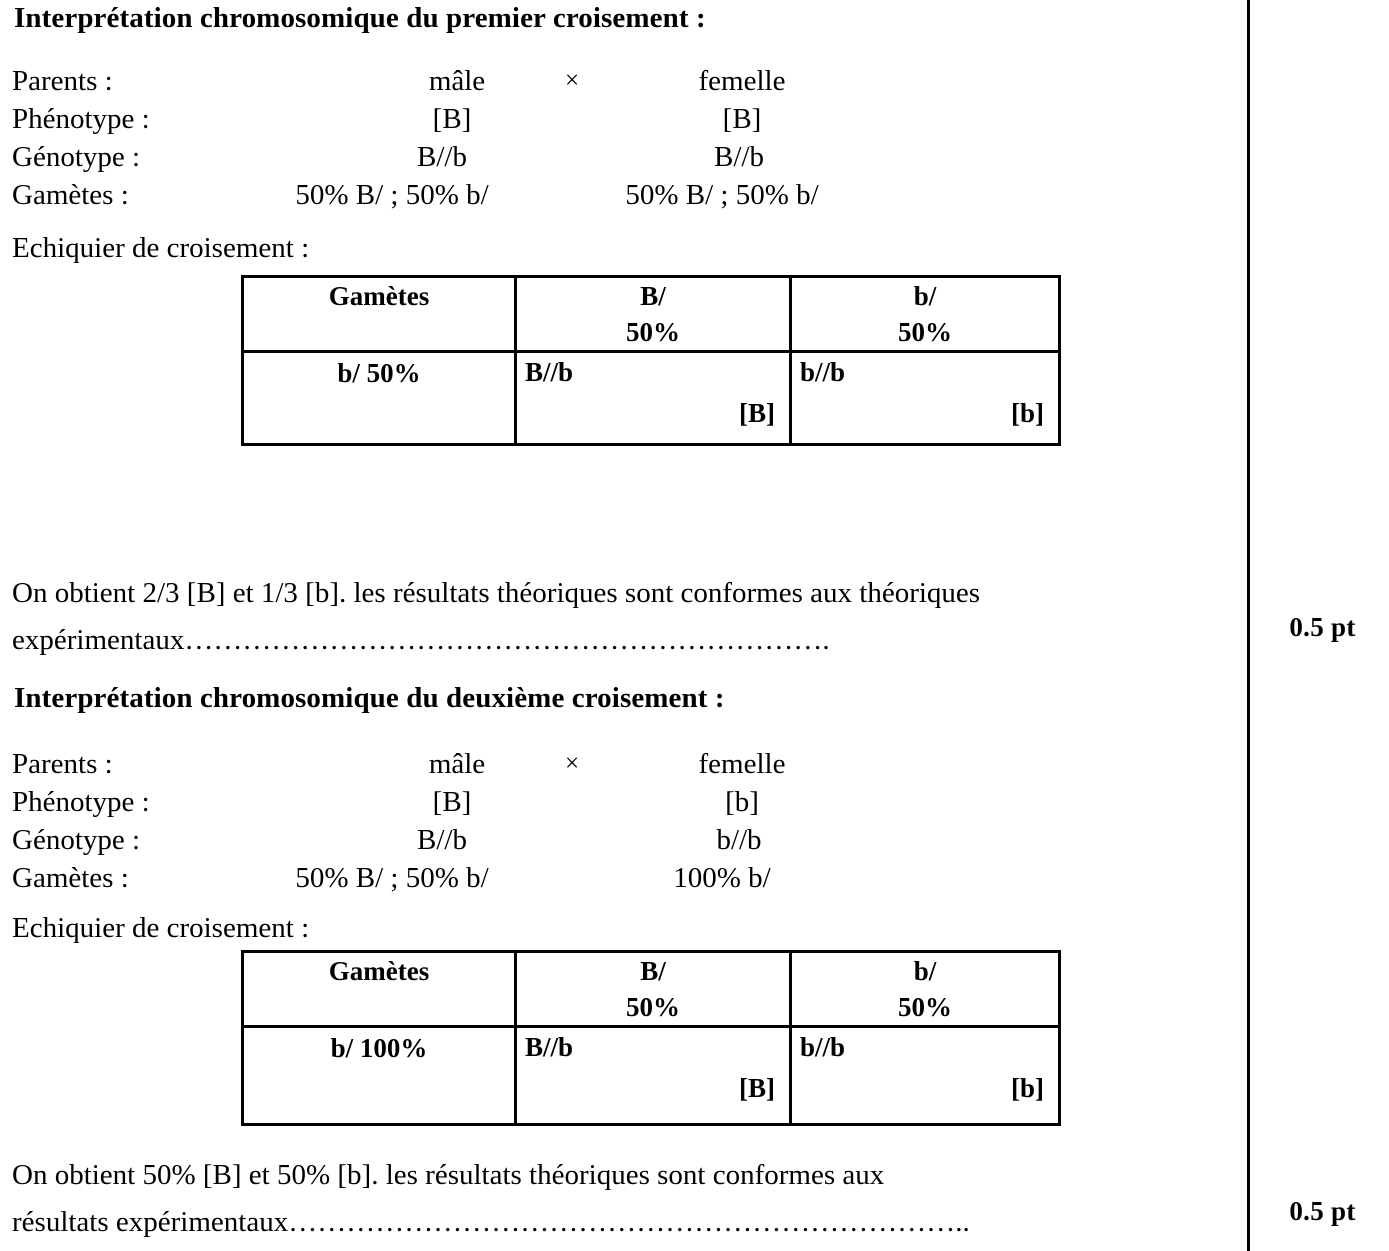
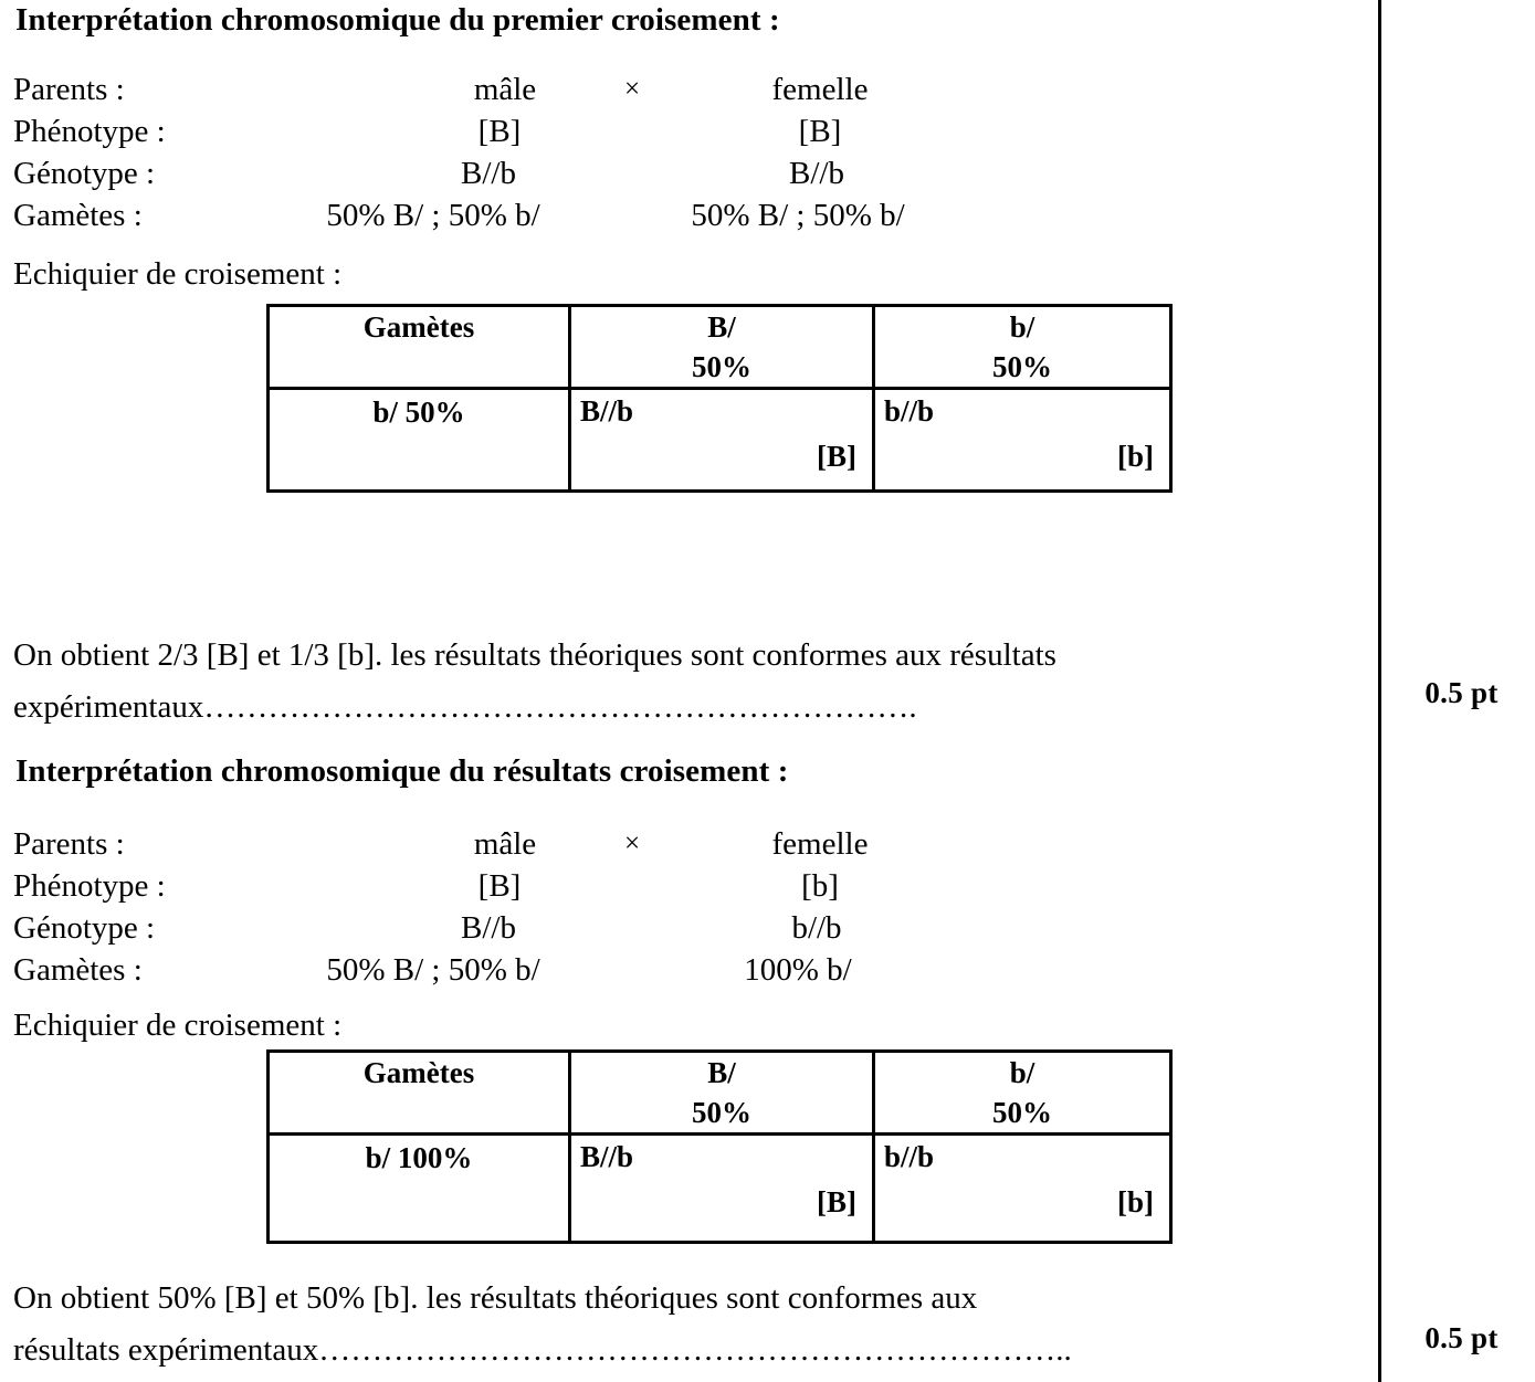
  Interprétation chromosomique du premier croisement :
  Parents :
  mâle
  ×
  femelle
  Phénotype :
  [B]
  [B]
  Génotype :
  B//b
  B//b
  Gamètes :
  50% B/ ; 50% b/
  50% B/ ; 50% b/
  Echiquier de croisement :
  Gamètes	B/ 50%	b/ 50%
  b/ 50%	B//b [B]	b//b [b]
- On obtient 2/3 [B] et 1/3 [b]. les résultats théoriques sont conformes aux théoriques
+ On obtient 2/3 [B] et 1/3 [b]. les résultats théoriques sont conformes aux résultats
  expérimentaux………………………………………………………….
- Interprétation chromosomique du deuxième croisement :
+ Interprétation chromosomique du résultats croisement :
  Parents :
  mâle
  ×
  femelle
  Phénotype :
  [B]
  [b]
  Génotype :
  B//b
  b//b
  Gamètes :
  50% B/ ; 50% b/
  100% b/
  Echiquier de croisement :
  Gamètes	B/ 50%	b/ 50%
  b/ 100%	B//b [B]	b//b [b]
  On obtient 50% [B] et 50% [b]. les résultats théoriques sont conformes aux
  résultats expérimentaux……………………………………………………………..
  0.5 pt
  0.5 pt
